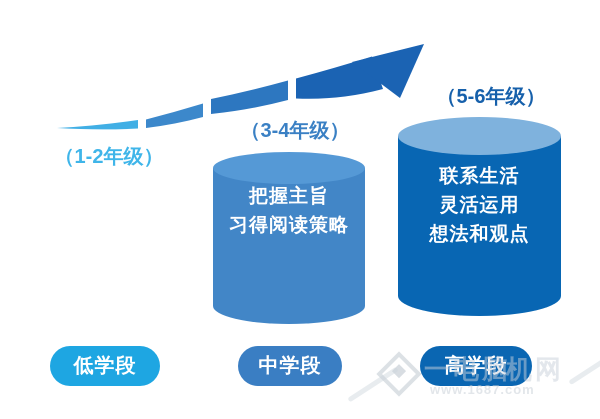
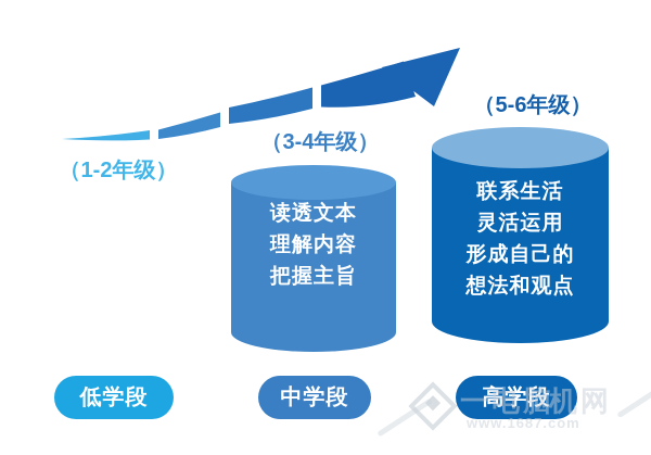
  （1-2年级）
  （3-4年级）
  （5-6年级）
+ 读透文本
+ 理解内容
  把握主旨
- 习得阅读策略
  联系生活
  灵活运用
+ 形成自己的
  想法和观点
  低学段
  中学段
  高学段
  一电脑
  机网
  www.1687.com
